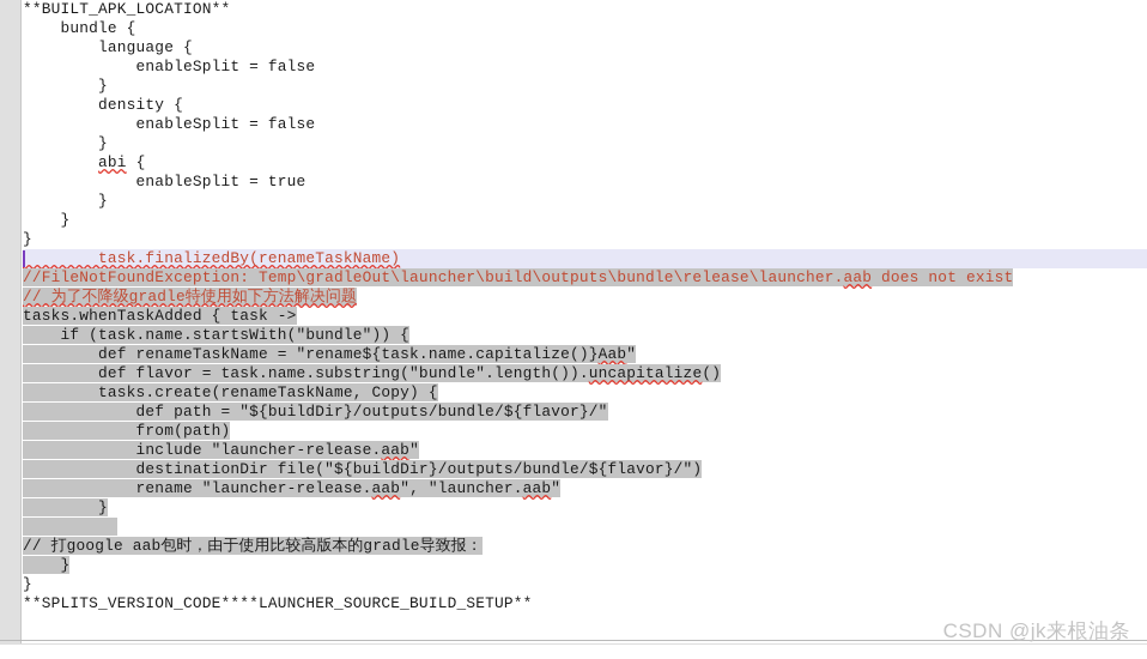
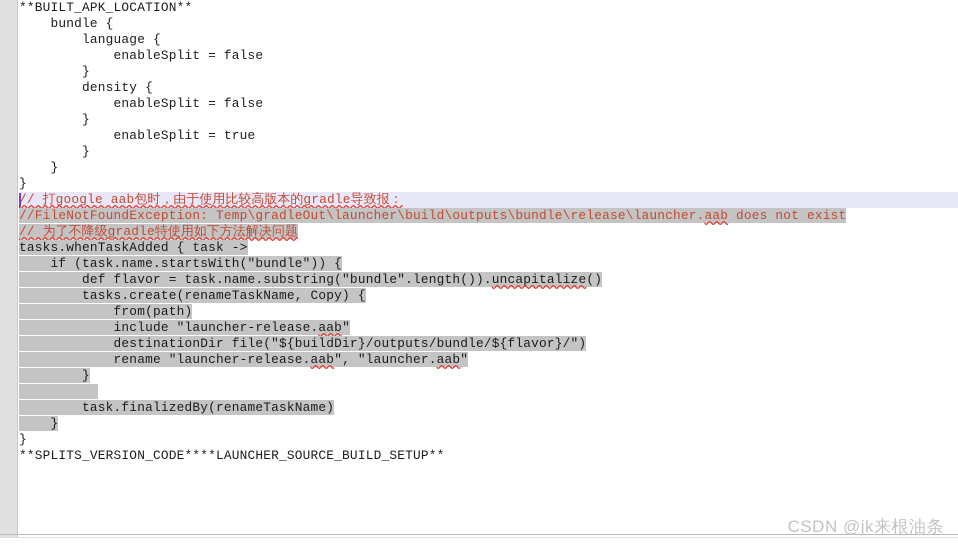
  **BUILT_APK_LOCATION**
  bundle {
  language {
  enableSplit = false
  }
  density {
  enableSplit = false
  }
- abi {
  enableSplit = true
  }
  }
  }
- task.finalizedBy(renameTaskName)
+ // 打google aab包时，由于使用比较高版本的gradle导致报：
  //FileNotFoundException: Temp\gradleOut\launcher\build\outputs\bundle\release\launcher.aab does not exist
  // 为了不降级gradle特使用如下方法解决问题
  tasks.whenTaskAdded { task ->
  if (task.name.startsWith("bundle")) {
- def renameTaskName = "rename${task.name.capitalize()}Aab"
  def flavor = task.name.substring("bundle".length()).uncapitalize()
  tasks.create(renameTaskName, Copy) {
- def path = "${buildDir}/outputs/bundle/${flavor}/"
  from(path)
  include "launcher-release.aab"
  destinationDir file("${buildDir}/outputs/bundle/${flavor}/")
  rename "launcher-release.aab", "launcher.aab"
  }
- // 打google aab包时，由于使用比较高版本的gradle导致报：
+ task.finalizedBy(renameTaskName)
  }
  }
  **SPLITS_VERSION_CODE****LAUNCHER_SOURCE_BUILD_SETUP**
  CSDN @jk来根油条
